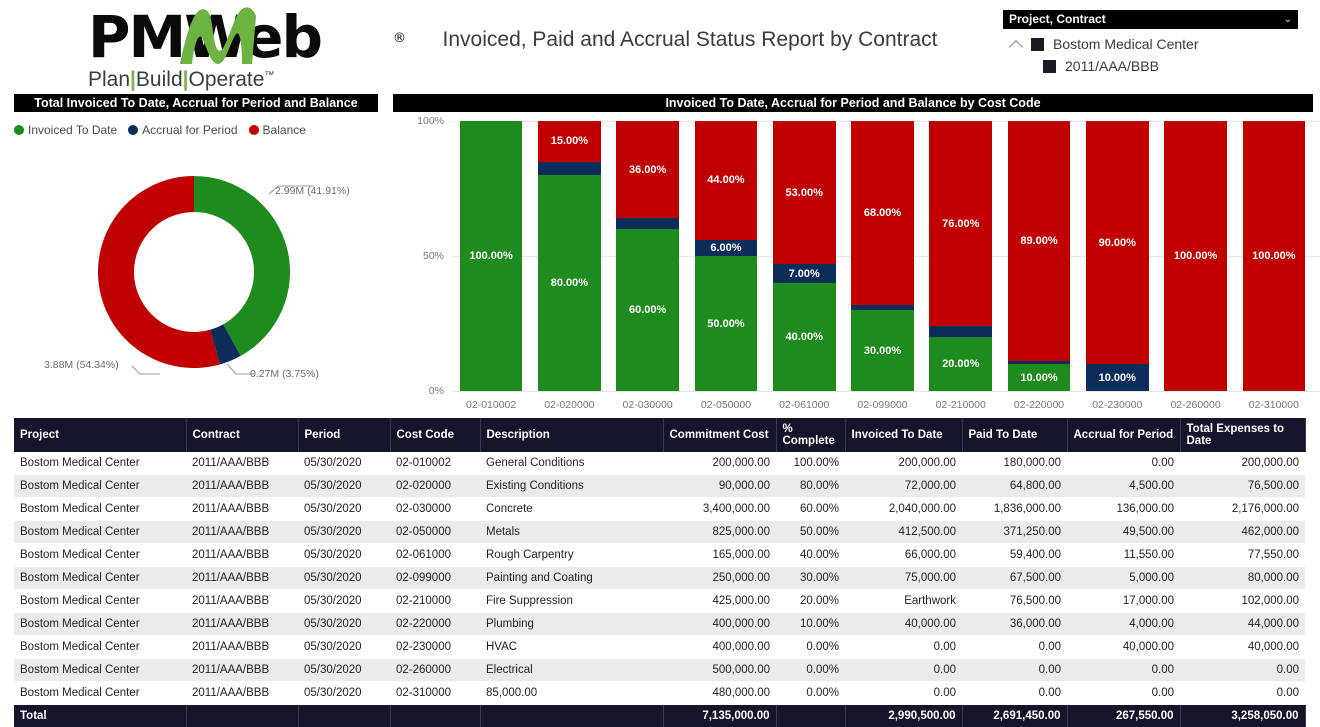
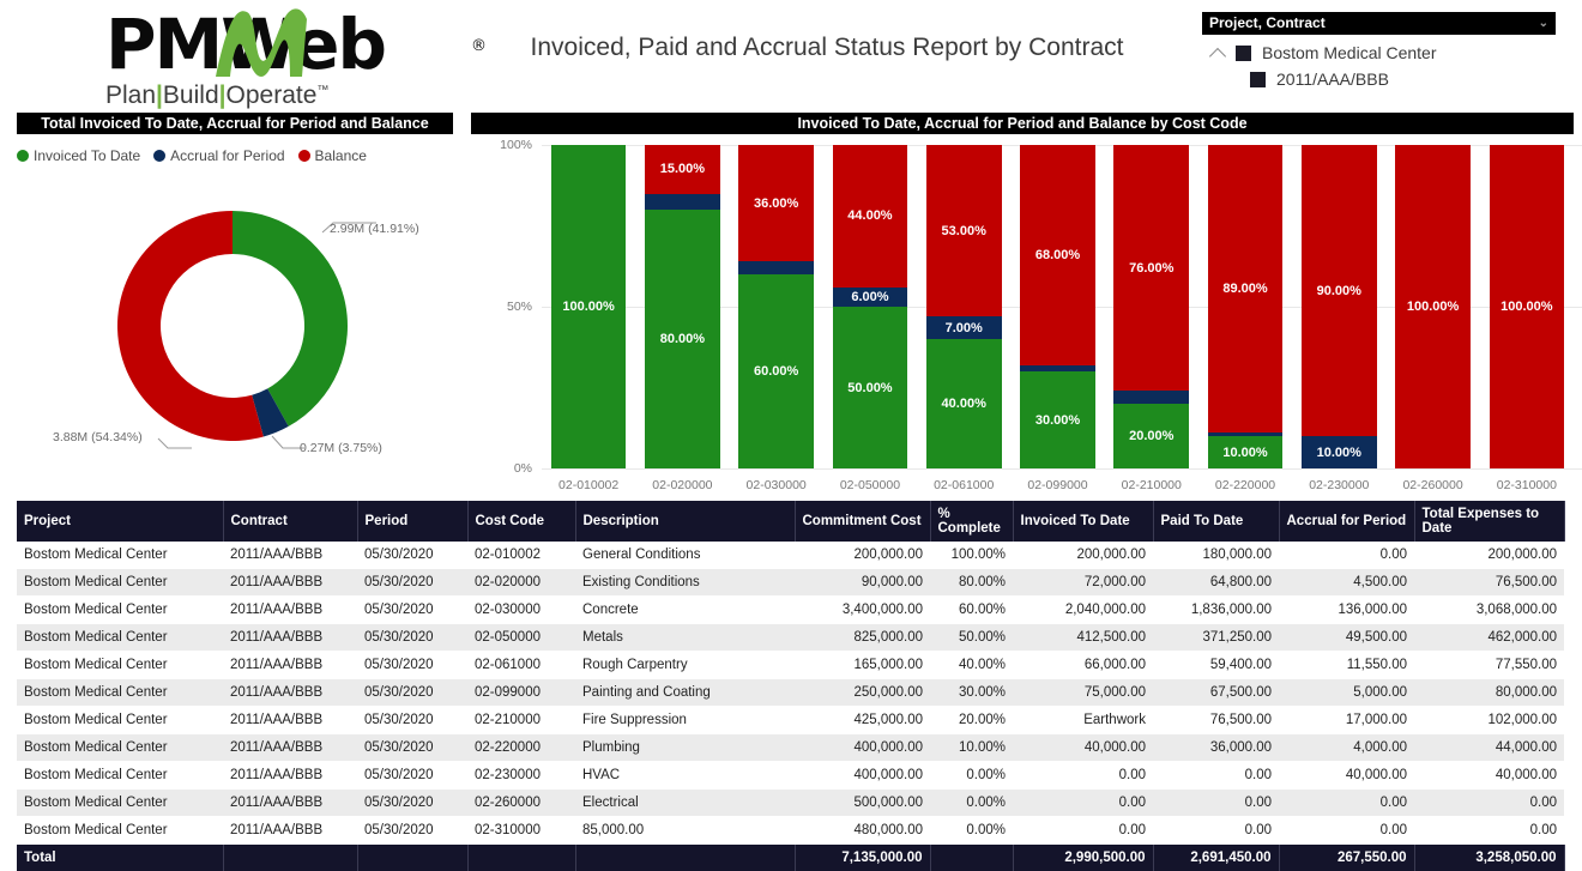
  PMWeb
  ®
  Plan|Build|Operate™
  Invoiced, Paid and Accrual Status Report by Contract
  Project, Contract
  ⌄
  Bostom Medical Center
  2011/AAA/BBB
  Total Invoiced To Date, Accrual for Period and Balance
  Invoiced To Date, Accrual for Period and Balance by Cost Code
  Invoiced To Date
  Accrual for Period
  Balance
  2.99M (41.91%)
  3.88M (54.34%)
  0.27M (3.75%)
  0%
  50%
  100%
  100.00%
  02-010002
  15.00%
  80.00%
  02-020000
  36.00%
  60.00%
  02-030000
  44.00%
  6.00%
  50.00%
  02-050000
  53.00%
  7.00%
  40.00%
  02-061000
  68.00%
  30.00%
  02-099000
  76.00%
  20.00%
  02-210000
  89.00%
  10.00%
  02-220000
  90.00%
  10.00%
  02-230000
  100.00%
  02-260000
  100.00%
  02-310000
  Project	Contract	Period	Cost Code	Description	Commitment Cost	% Complete	Invoiced To Date	Paid To Date	Accrual for Period	Total Expenses to Date
  Bostom Medical Center	2011/AAA/BBB	05/30/2020	02-010002	General Conditions	200,000.00	100.00%	200,000.00	180,000.00	0.00	200,000.00
  Bostom Medical Center	2011/AAA/BBB	05/30/2020	02-020000	Existing Conditions	90,000.00	80.00%	72,000.00	64,800.00	4,500.00	76,500.00
- Bostom Medical Center	2011/AAA/BBB	05/30/2020	02-030000	Concrete	3,400,000.00	60.00%	2,040,000.00	1,836,000.00	136,000.00	2,176,000.00
+ Bostom Medical Center	2011/AAA/BBB	05/30/2020	02-030000	Concrete	3,400,000.00	60.00%	2,040,000.00	1,836,000.00	136,000.00	3,068,000.00
  Bostom Medical Center	2011/AAA/BBB	05/30/2020	02-050000	Metals	825,000.00	50.00%	412,500.00	371,250.00	49,500.00	462,000.00
  Bostom Medical Center	2011/AAA/BBB	05/30/2020	02-061000	Rough Carpentry	165,000.00	40.00%	66,000.00	59,400.00	11,550.00	77,550.00
  Bostom Medical Center	2011/AAA/BBB	05/30/2020	02-099000	Painting and Coating	250,000.00	30.00%	75,000.00	67,500.00	5,000.00	80,000.00
  Bostom Medical Center	2011/AAA/BBB	05/30/2020	02-210000	Fire Suppression	425,000.00	20.00%	Earthwork	76,500.00	17,000.00	102,000.00
  Bostom Medical Center	2011/AAA/BBB	05/30/2020	02-220000	Plumbing	400,000.00	10.00%	40,000.00	36,000.00	4,000.00	44,000.00
  Bostom Medical Center	2011/AAA/BBB	05/30/2020	02-230000	HVAC	400,000.00	0.00%	0.00	0.00	40,000.00	40,000.00
  Bostom Medical Center	2011/AAA/BBB	05/30/2020	02-260000	Electrical	500,000.00	0.00%	0.00	0.00	0.00	0.00
  Bostom Medical Center	2011/AAA/BBB	05/30/2020	02-310000	85,000.00	480,000.00	0.00%	0.00	0.00	0.00	0.00
  Total					7,135,000.00		2,990,500.00	2,691,450.00	267,550.00	3,258,050.00
